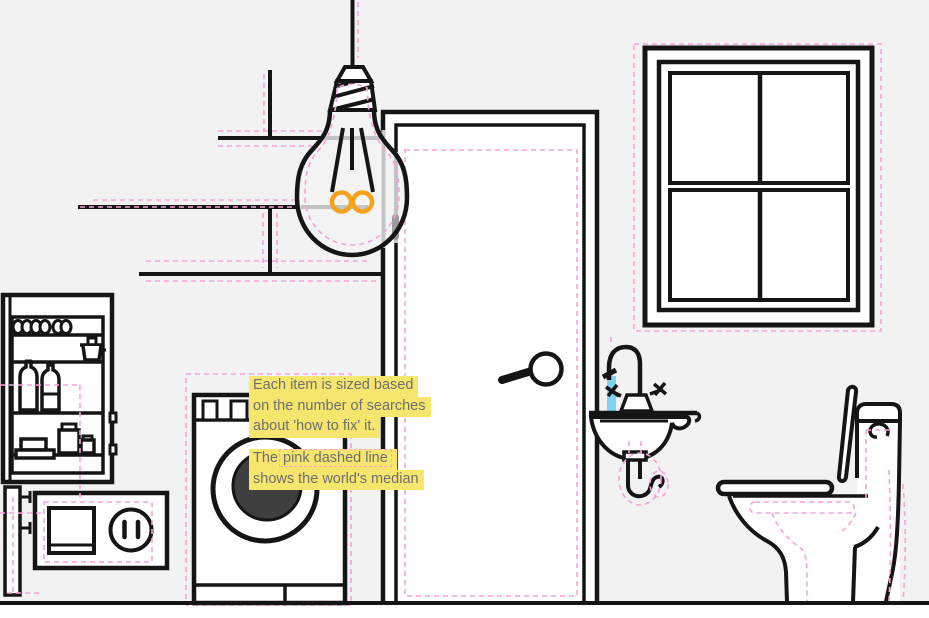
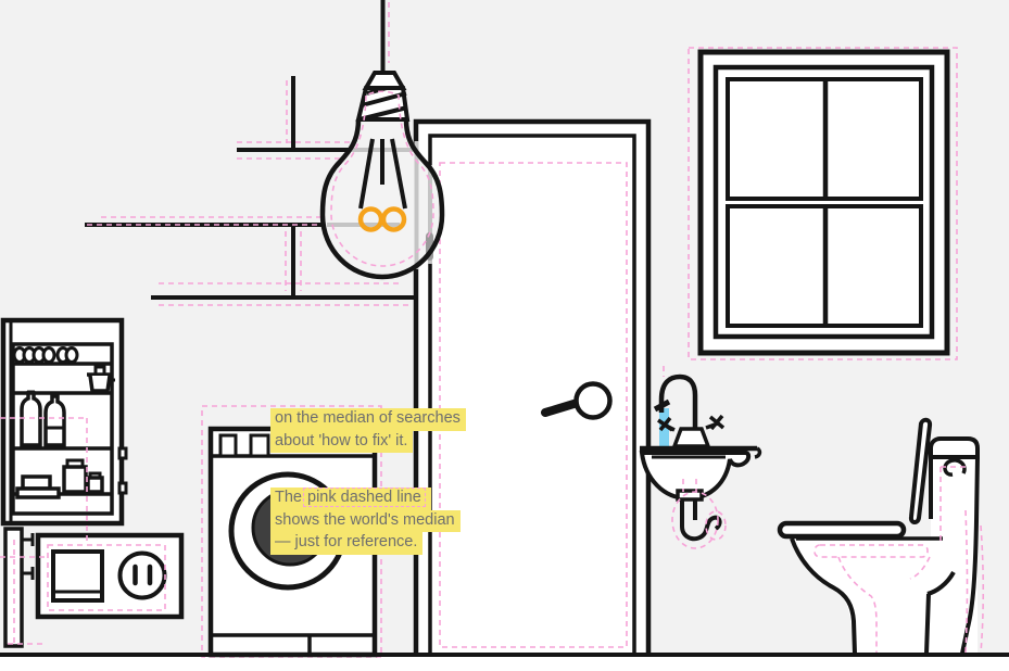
- Each item is sized based
- on the number of searches
+ on the median of searches
  about 'how to fix' it.
  The pink dashed line
  shows the world's median
+ — just for reference.
